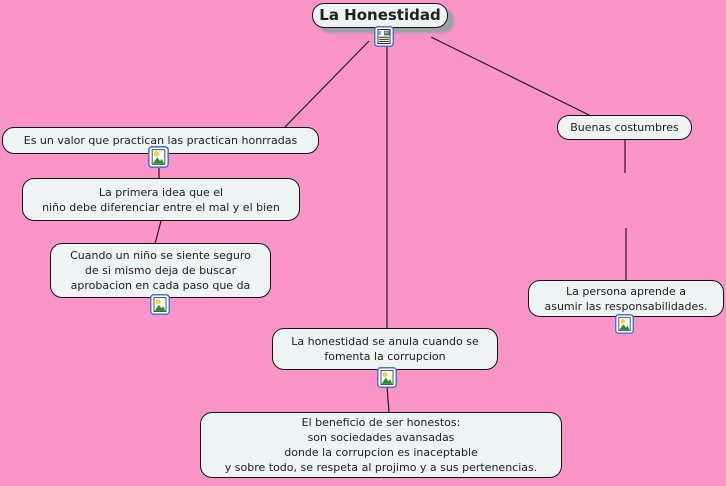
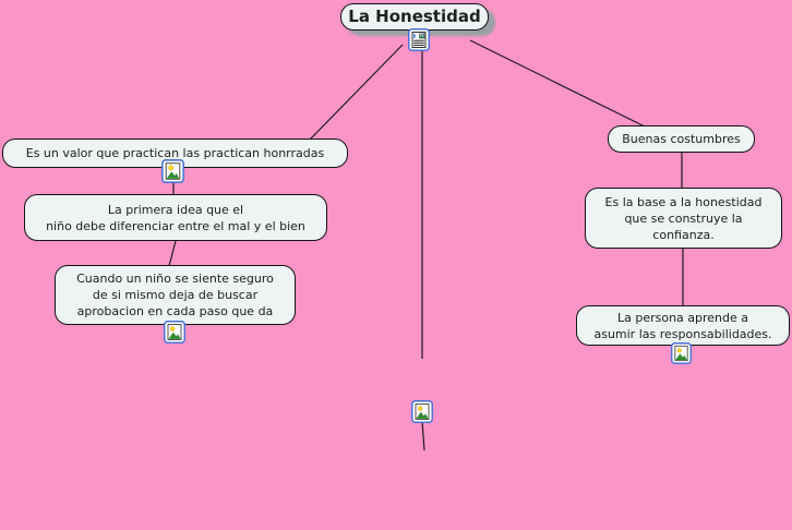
  La Honestidad
  Es un valor que practican las practican honrradas
  La primera idea que el
  niño debe diferenciar entre el mal y el bien
  Cuando un niño se siente seguro
  de si mismo deja de buscar
  aprobacion en cada paso que da
  Buenas costumbres
+ Es la base a la honestidad
+ que se construye la
+ confianza.
  La persona aprende a
  asumir las responsabilidades.
- La honestidad se anula cuando se
- fomenta la corrupcion
- El beneficio de ser honestos:
- son sociedades avansadas
- donde la corrupcion es inaceptable
- y sobre todo, se respeta al projimo y a sus pertenencias.
